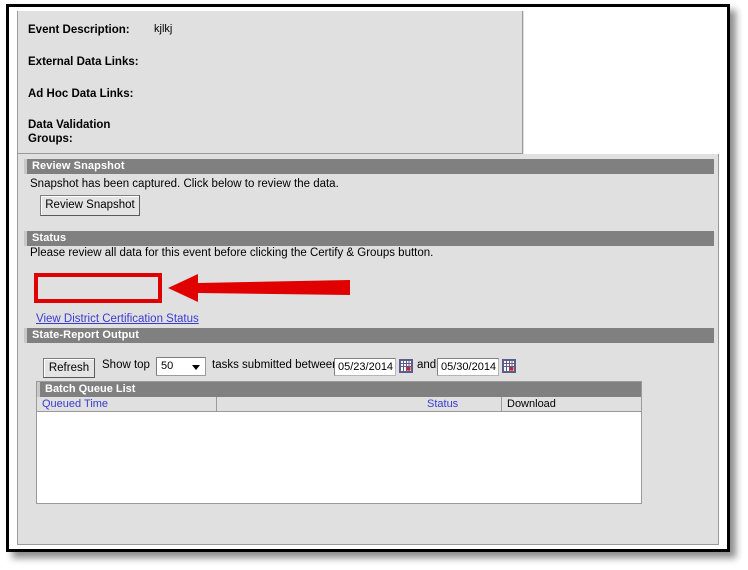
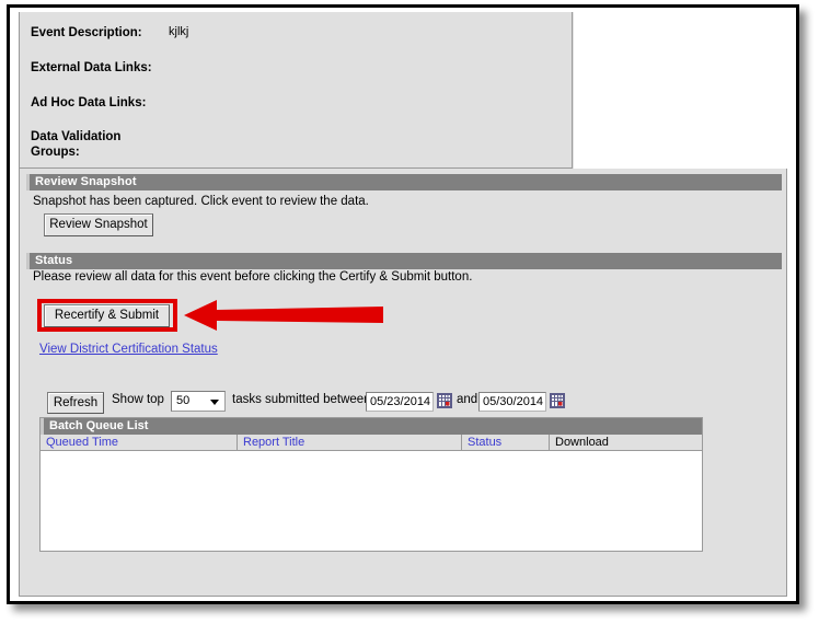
  Event Description:
  kjlkj
  External Data Links:
  Ad Hoc Data Links:
  Data Validation
  Groups:
  Review Snapshot
- Snapshot has been captured. Click below to review the data.
+ Snapshot has been captured. Click event to review the data.
  Review Snapshot
  Status
- Please review all data for this event before clicking the Certify & Groups button.
+ Please review all data for this event before clicking the Certify & Submit button.
+ Recertify & Submit
  View District Certification Status
- State-Report Output
  Refresh
  Show top
  50
  tasks submitted betwee
  05/23/2014
  and
  05/30/2014
  Batch Queue List
  Queued Time
+ Report Title
  Status
  Download
